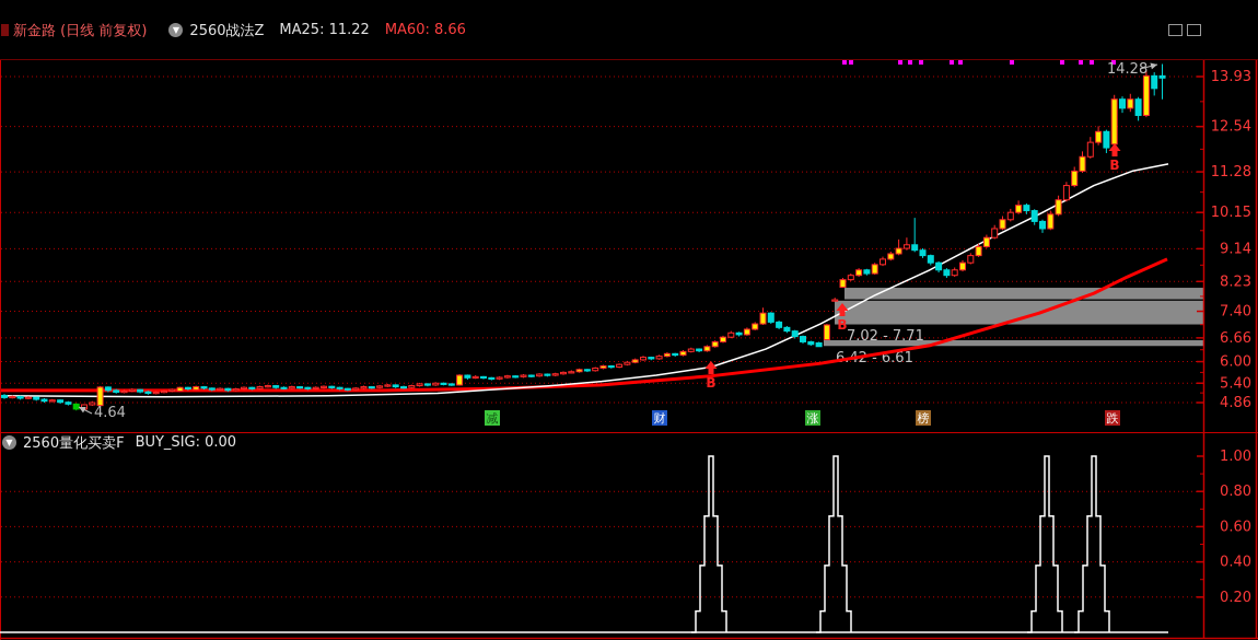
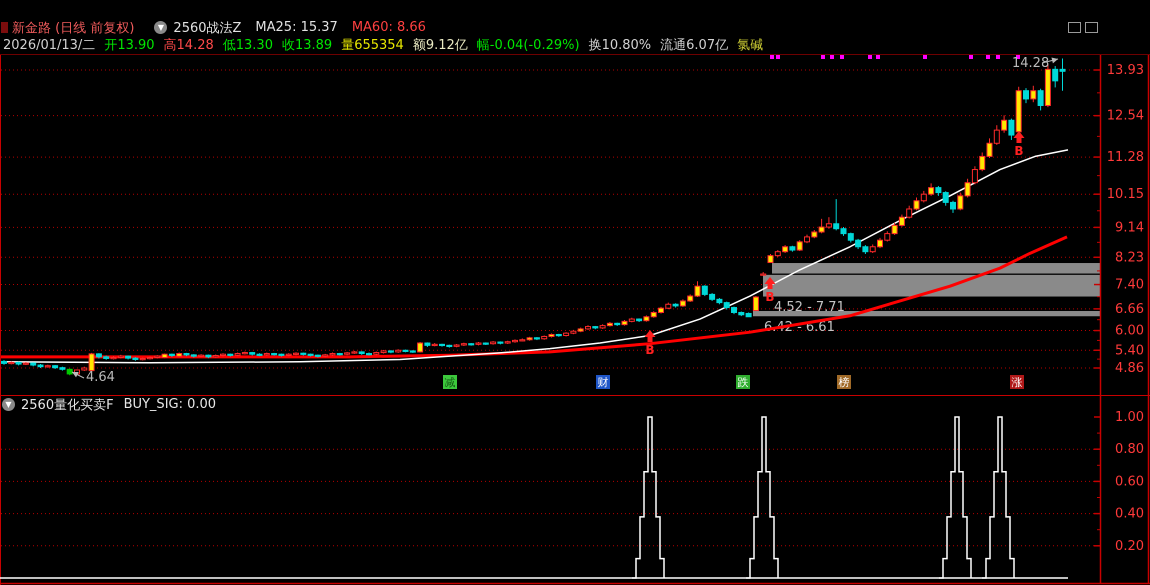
  新金路 (日线 前复权)
  ▼
  2560战法Z
- MA25: 11.22
+ MA25: 15.37
  MA60: 8.66
+ 2026/01/13/二
+ 开13.90
+ 高14.28
+ 低13.30
+ 收13.89
+ 量655354
+ 额9.12亿
+ 幅-0.04(-0.29%)
+ 换10.80%
+ 流通6.07亿
+ 氯碱
- 7.02 - 7.71
+ 4.52 - 7.71
  62 - 6.61
  B
  B
  B
  14.28
  4.64
  减
  财
- 涨
+ 跌
  榜
- 跌
+ 涨
  13.93
  12.54
  11.28
  10.15
  9.14
  8.23
  7.40
  6.66
  6.00
  5.40
  4.86
  1.00
  0.80
  0.60
  0.40
  0.20
  ▼
  2560量化买卖F
  BUY_SIG: 0.00
